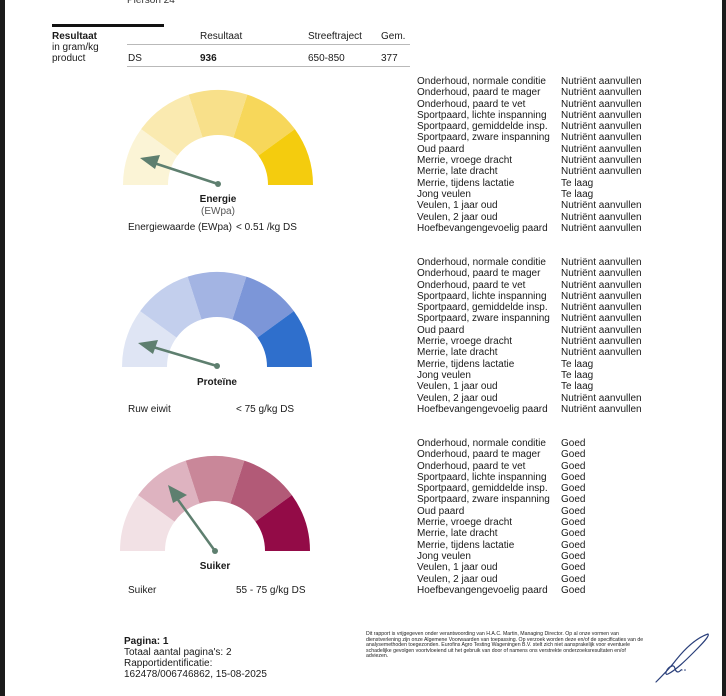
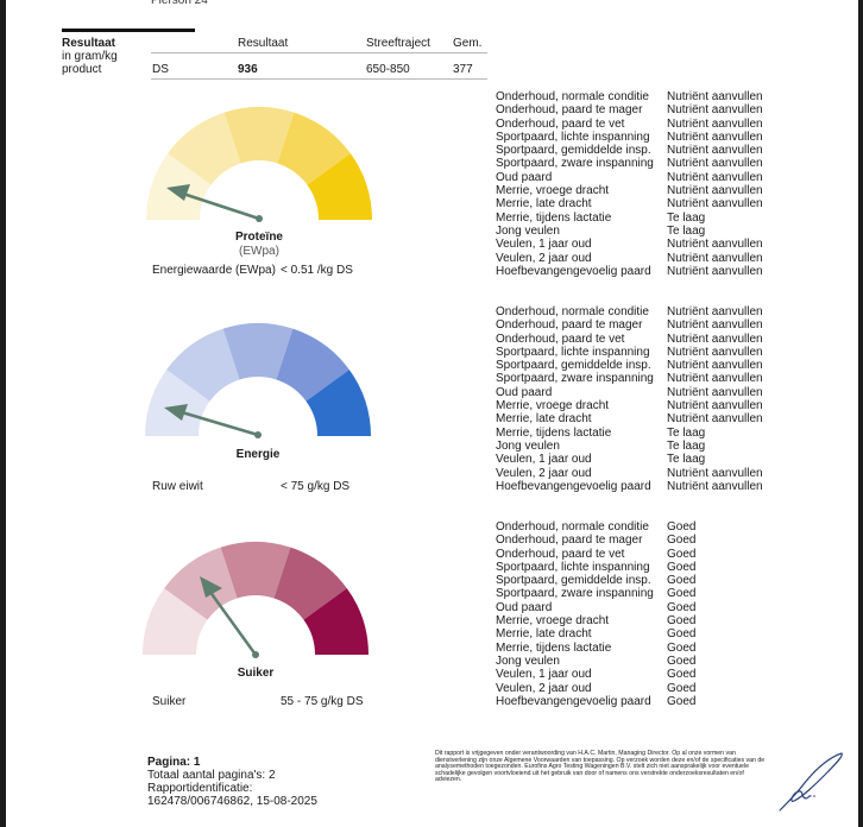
  Pierson 24
  Resultaat
  in gram/kg
  product
  Resultaat
  Streeftraject
  Gem.
  DS
  936
  650-850
  377
- Energie
+ Proteïne
  (EWpa)
  Energiewaarde (EWpa)
  < 0.51 /kg DS
  Onderhoud, normale conditie
  Nutriënt aanvullen
  Onderhoud, paard te mager
  Nutriënt aanvullen
  Onderhoud, paard te vet
  Nutriënt aanvullen
  Sportpaard, lichte inspanning
  Nutriënt aanvullen
  Sportpaard, gemiddelde insp.
  Nutriënt aanvullen
  Sportpaard, zware inspanning
  Nutriënt aanvullen
  Oud paard
  Nutriënt aanvullen
  Merrie, vroege dracht
  Nutriënt aanvullen
  Merrie, late dracht
  Nutriënt aanvullen
  Merrie, tijdens lactatie
  Te laag
  Jong veulen
  Te laag
  Veulen, 1 jaar oud
  Nutriënt aanvullen
  Veulen, 2 jaar oud
  Nutriënt aanvullen
  Hoefbevangengevoelig paard
  Nutriënt aanvullen
- Proteïne
+ Energie
  Ruw eiwit
  < 75 g/kg DS
  Onderhoud, normale conditie
  Nutriënt aanvullen
  Onderhoud, paard te mager
  Nutriënt aanvullen
  Onderhoud, paard te vet
  Nutriënt aanvullen
  Sportpaard, lichte inspanning
  Nutriënt aanvullen
  Sportpaard, gemiddelde insp.
  Nutriënt aanvullen
  Sportpaard, zware inspanning
  Nutriënt aanvullen
  Oud paard
  Nutriënt aanvullen
  Merrie, vroege dracht
  Nutriënt aanvullen
  Merrie, late dracht
  Nutriënt aanvullen
  Merrie, tijdens lactatie
  Te laag
  Jong veulen
  Te laag
  Veulen, 1 jaar oud
  Te laag
  Veulen, 2 jaar oud
  Nutriënt aanvullen
  Hoefbevangengevoelig paard
  Nutriënt aanvullen
  Suiker
  Suiker
  55 - 75 g/kg DS
  Onderhoud, normale conditie
  Goed
  Onderhoud, paard te mager
  Goed
  Onderhoud, paard te vet
  Goed
  Sportpaard, lichte inspanning
  Goed
  Sportpaard, gemiddelde insp.
  Goed
  Sportpaard, zware inspanning
  Goed
  Oud paard
  Goed
  Merrie, vroege dracht
  Goed
  Merrie, late dracht
  Goed
  Merrie, tijdens lactatie
  Goed
  Jong veulen
  Goed
  Veulen, 1 jaar oud
  Goed
  Veulen, 2 jaar oud
  Goed
  Hoefbevangengevoelig paard
  Goed
  Pagina: 1
  Totaal aantal pagina's: 2
  Rapportidentificatie:
  162478/006746862, 15-08-2025
